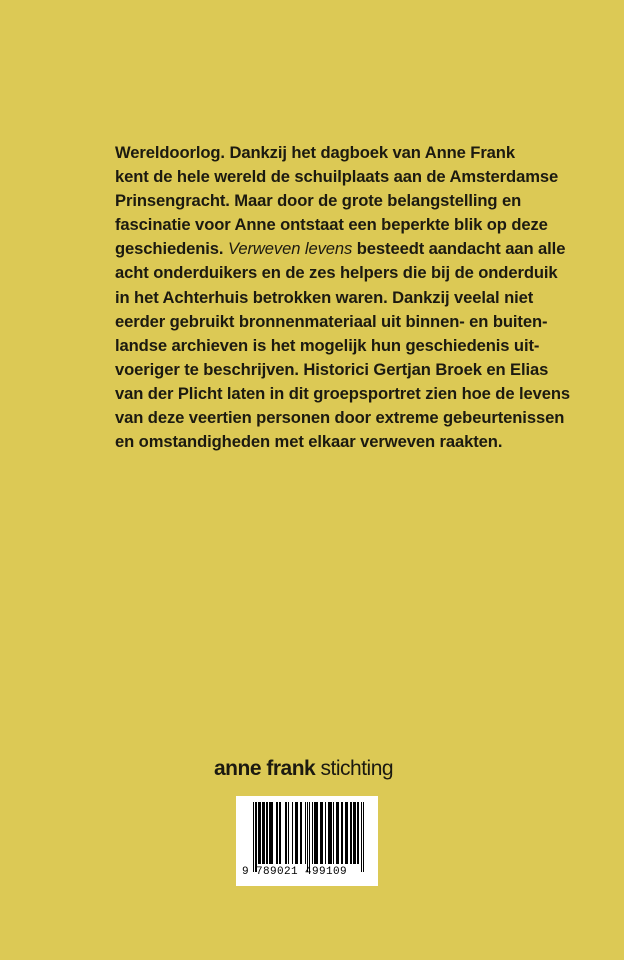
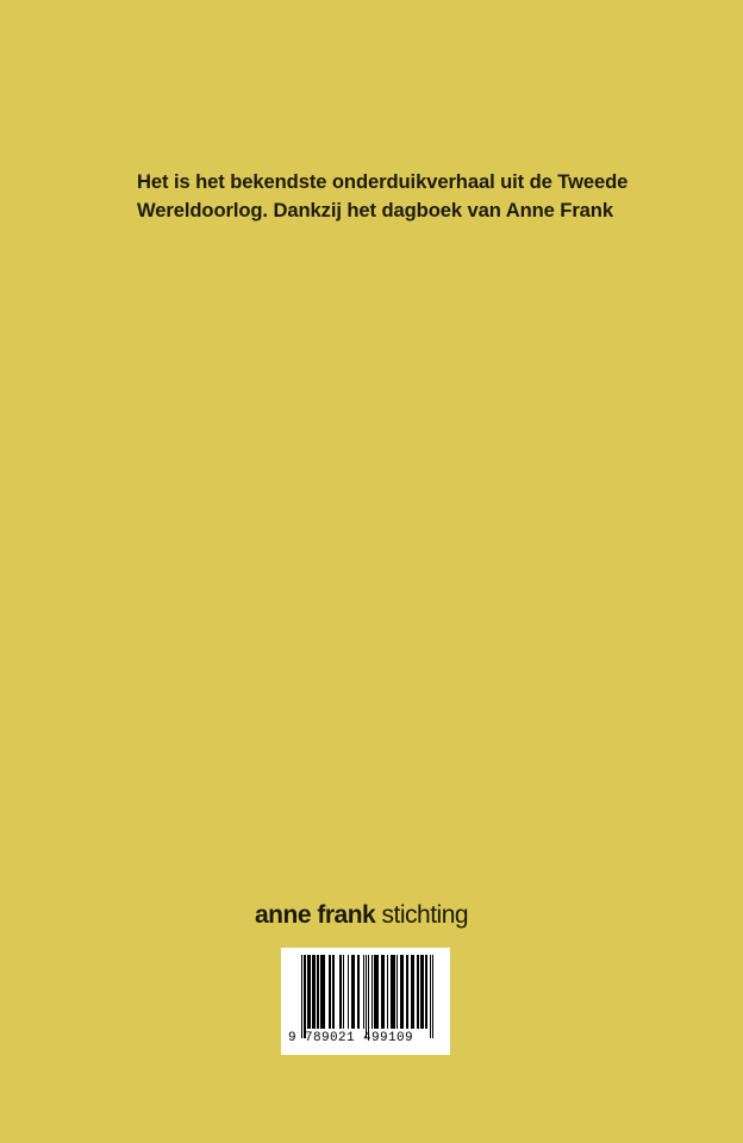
+ Het is het bekendste onderduikverhaal uit de Tweede
  Wereldoorlog. Dankzij het dagboek van Anne Frank
- kent de hele wereld de schuilplaats aan de Amsterdamse
- Prinsengracht. Maar door de grote belangstelling en
- fascinatie voor Anne ontstaat een beperkte blik op deze
- geschiedenis. Verweven levens besteedt aandacht aan alle
- acht onderduikers en de zes helpers die bij de onderduik
- in het Achterhuis betrokken waren. Dankzij veelal niet
- eerder gebruikt bronnenmateriaal uit binnen- en buiten-
- landse archieven is het mogelijk hun geschiedenis uit-
- voeriger te beschrijven. Historici Gertjan Broek en Elias
- van der Plicht laten in dit groepsportret zien hoe de levens
- van deze veertien personen door extreme gebeurtenissen
- en omstandigheden met elkaar verweven raakten.
  anne frank stichting
  9 789021 499109
